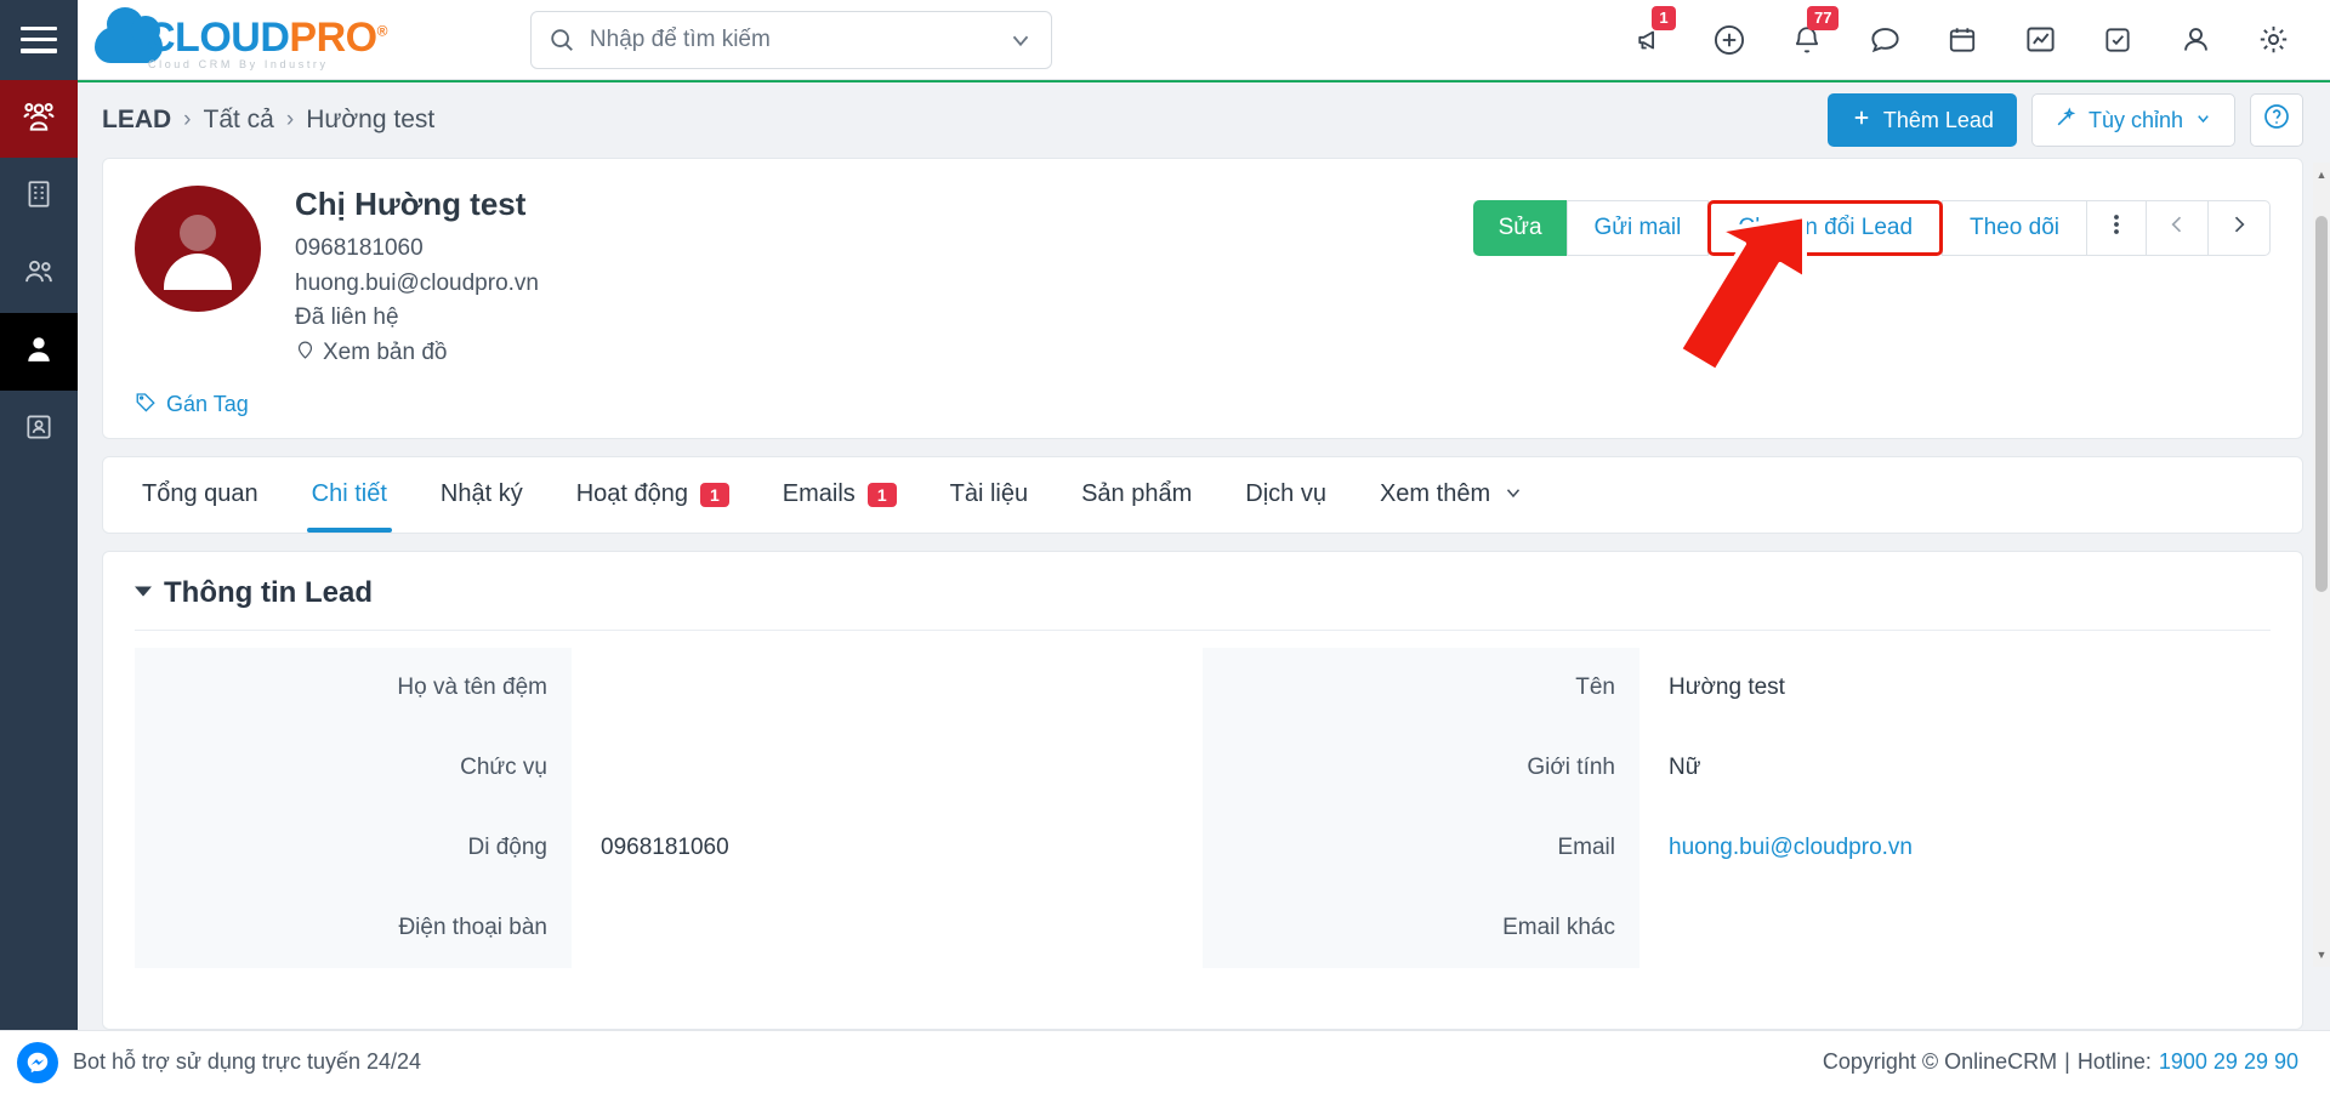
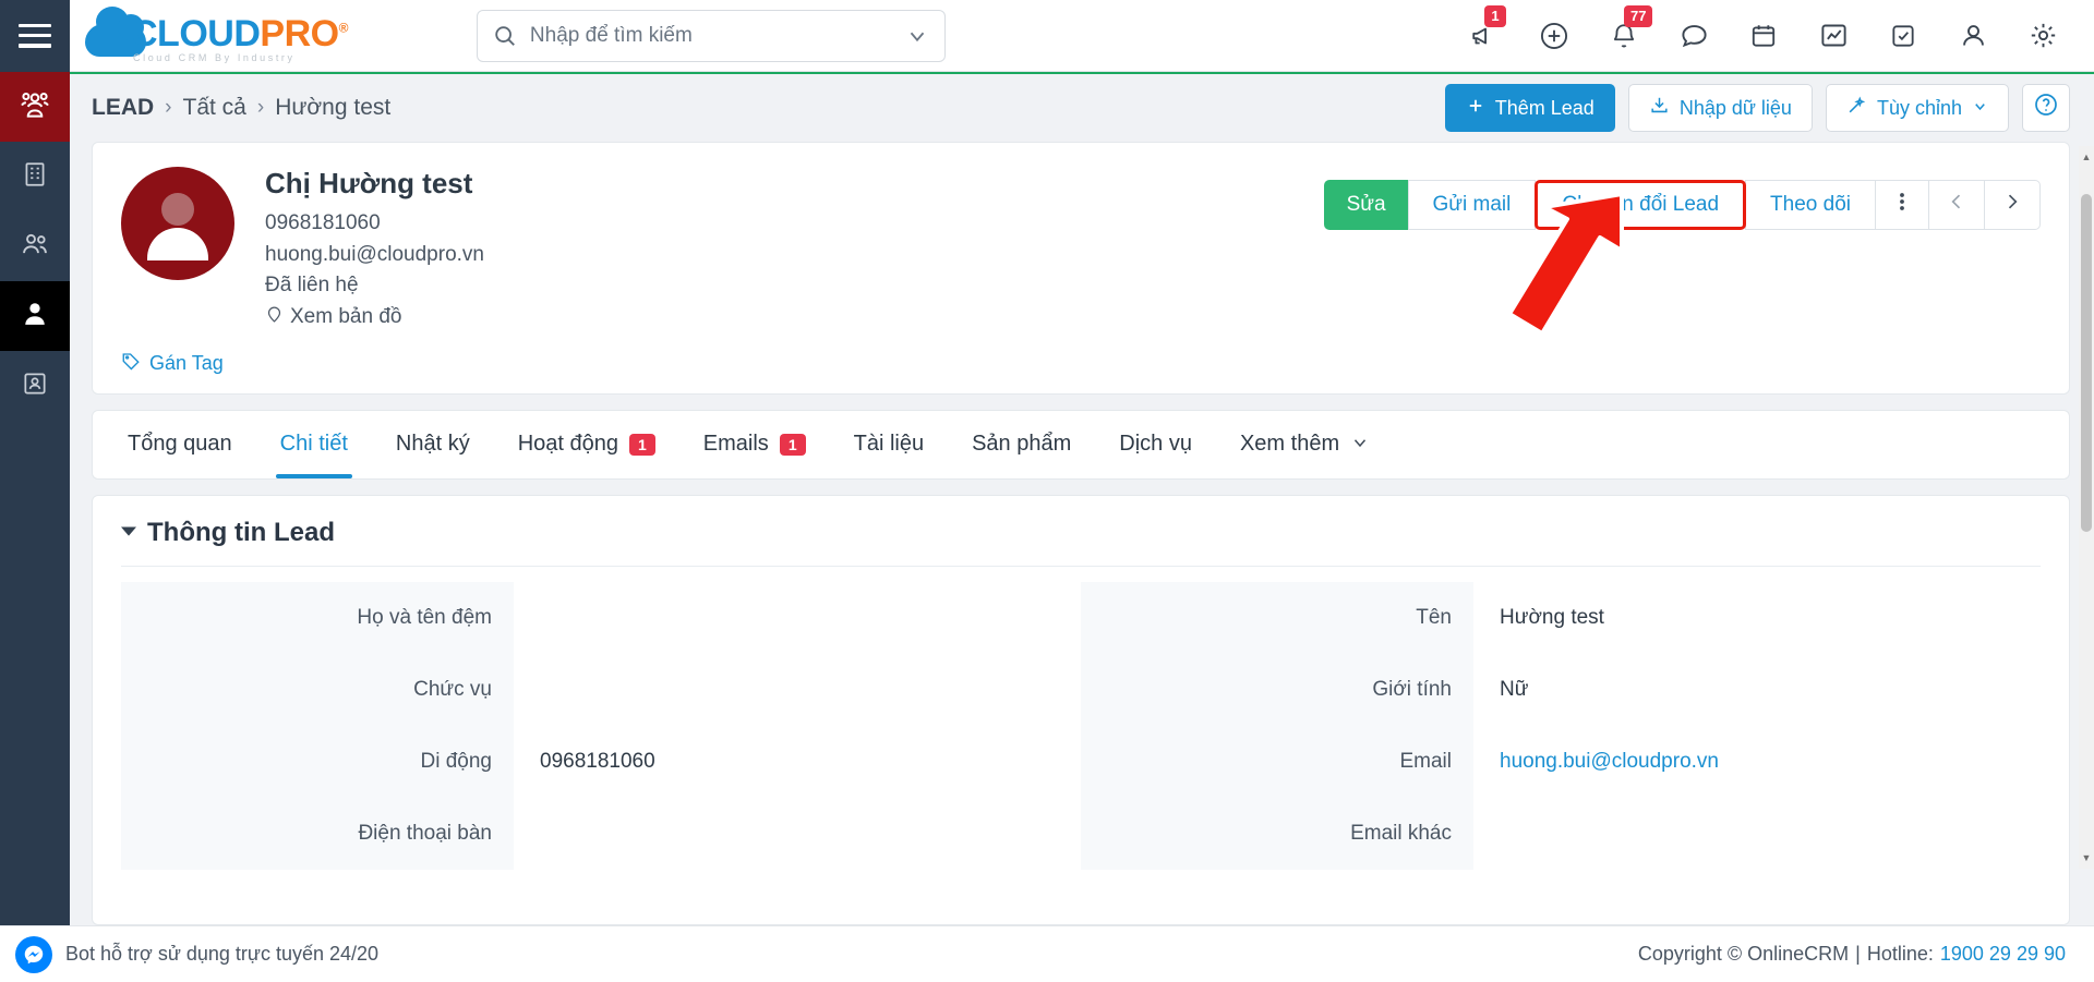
  CLOUDPRO®
  Cloud CRM By Industry
  Nhập để tìm kiếm
  1
  77
  LEAD
  ›
  Tất cả
  ›
  Hường test
  Thêm Lead
+ Nhập dữ liệu
  Tùy chỉnh
  Chị Hường test
  0968181060
  huong.bui@cloudpro.vn
  Đã liên hệ
  Xem bản đồ
  Sửa
  Gửi mail
  Theo dõi
  Gán Tag
  Tổng quan
  Chi tiết
  Nhật ký
  Hoạt động
  1
  Emails
  1
  Tài liệu
  Sản phẩm
  Dịch vụ
  Xem thêm
  Thông tin Lead
  Họ và tên đệm
  Chức vụ
  Di động
  Điện thoại bàn
  0968181060
  Tên
  Giới tính
  Email
  Email khác
  Hường test
  Nữ
  huong.bui@cloudpro.vn
  ▲
  ▼
- Bot hỗ trợ sử dụng trực tuyến 24/24
+ Bot hỗ trợ sử dụng trực tuyến 24/20
  Copyright © OnlineCRM
  |
  Hotline:
  1900 29 29 90
